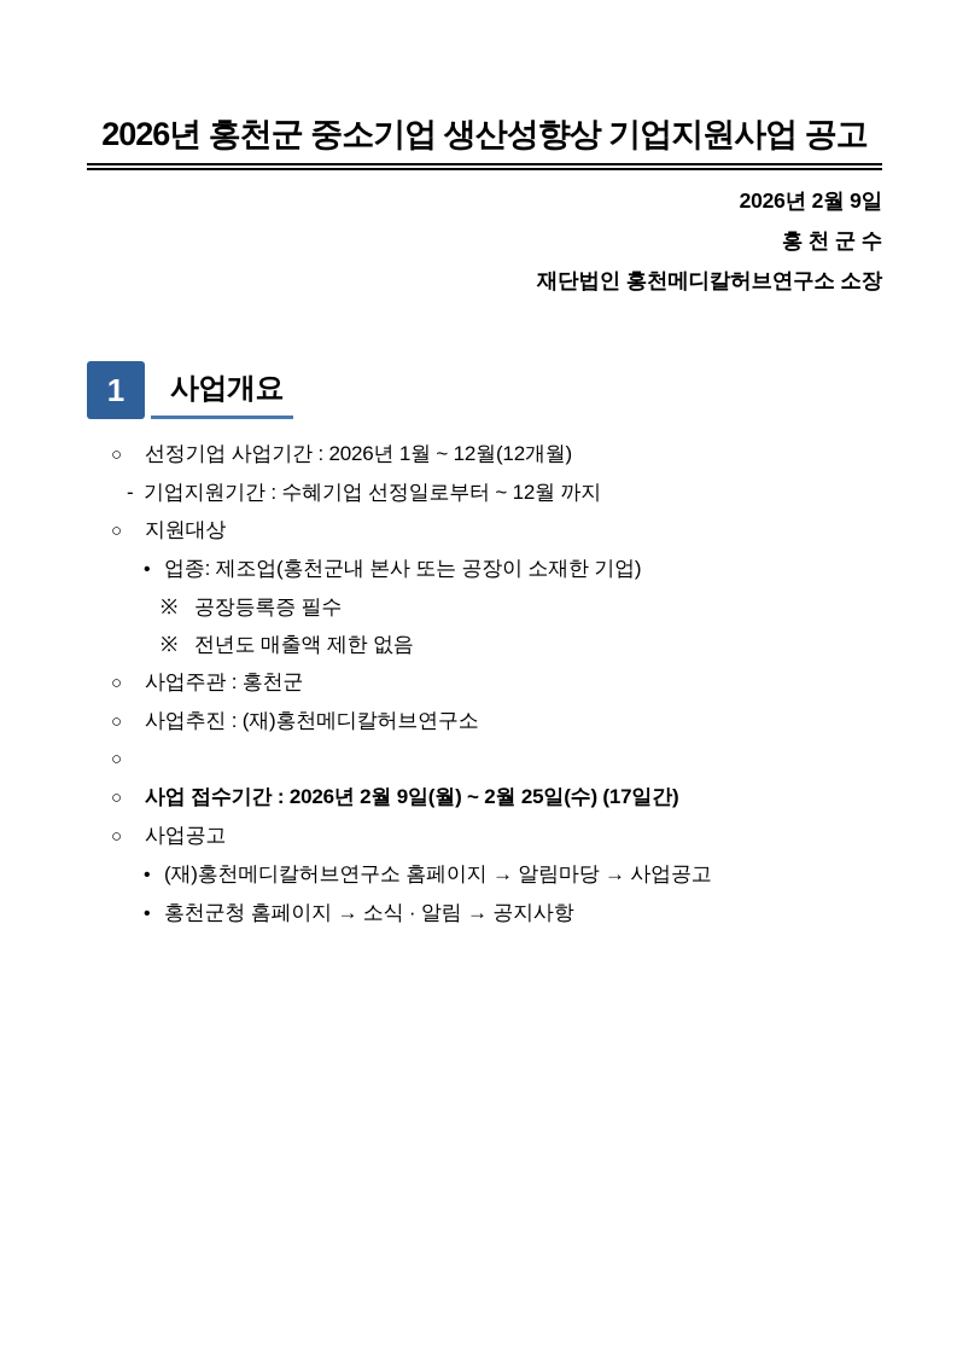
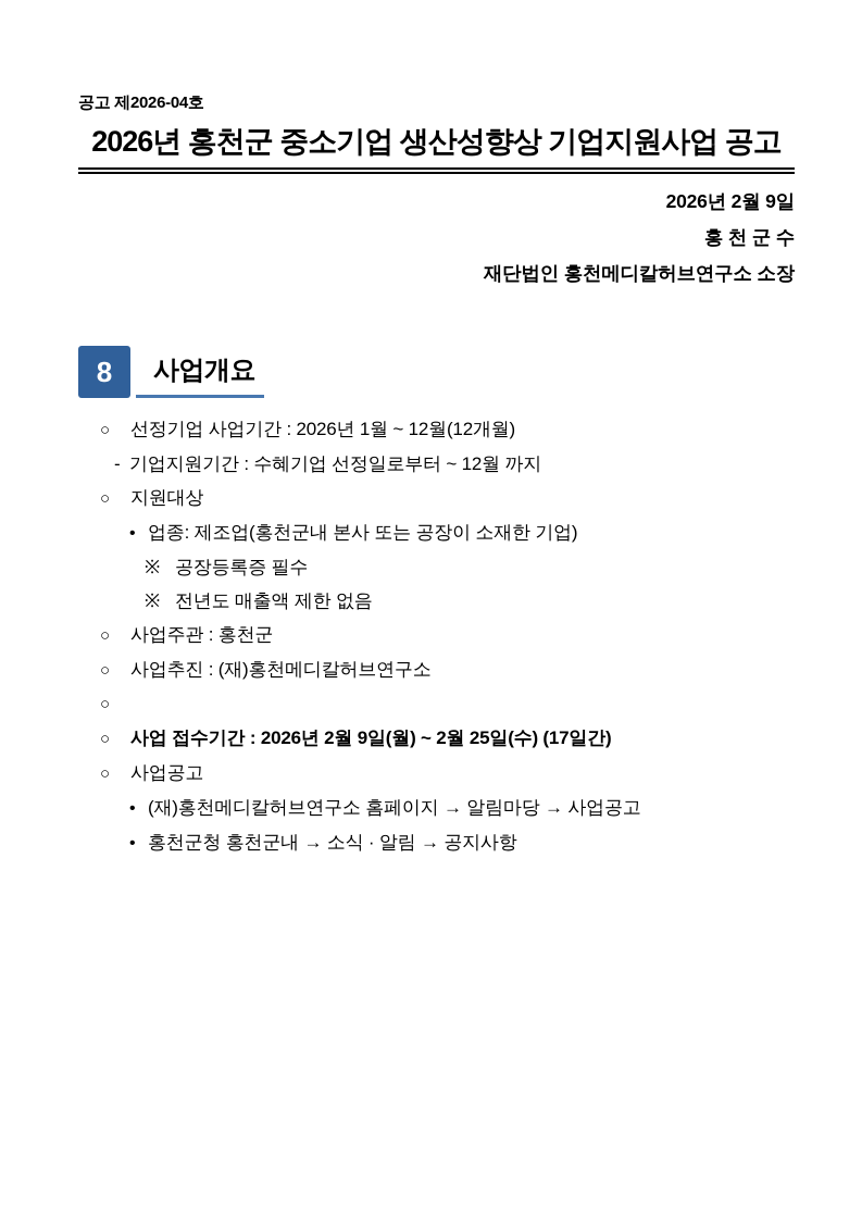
+ 공고 제2026-04호
  2026년 홍천군 중소기업 생산성향상 기업지원사업 공고
  2026년 2월 9일
  홍 천 군 수
  재단법인 홍천메디칼허브연구소 소장
- 1
+ 8
  사업개요
  ○
  선정기업 사업기간 : 2026년 1월 ~ 12월(12개월)
  -
  기업지원기간 : 수혜기업 선정일로부터 ~ 12월 까지
  ○
  지원대상
  •
  업종: 제조업(홍천군내 본사 또는 공장이 소재한 기업)
  ※
  공장등록증 필수
  ※
  전년도 매출액 제한 없음
  ○
  사업주관 : 홍천군
  ○
  사업추진 : (재)홍천메디칼허브연구소
  ○
  ○
  사업 접수기간 : 2026년 2월 9일(월) ~ 2월 25일(수) (17일간)
  ○
  사업공고
  •
  (재)홍천메디칼허브연구소 홈페이지 → 알림마당 → 사업공고
  •
- 홍천군청 홈페이지 → 소식 · 알림 → 공지사항
+ 홍천군청 홍천군내 → 소식 · 알림 → 공지사항
